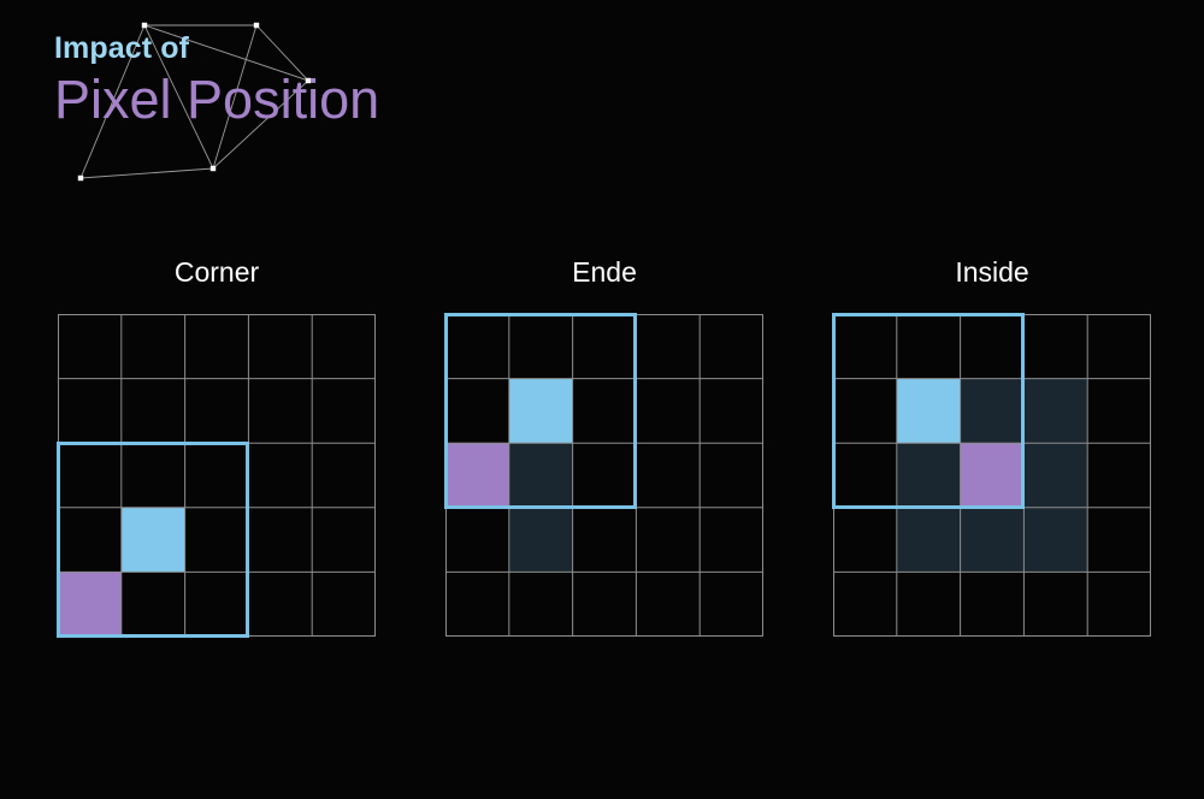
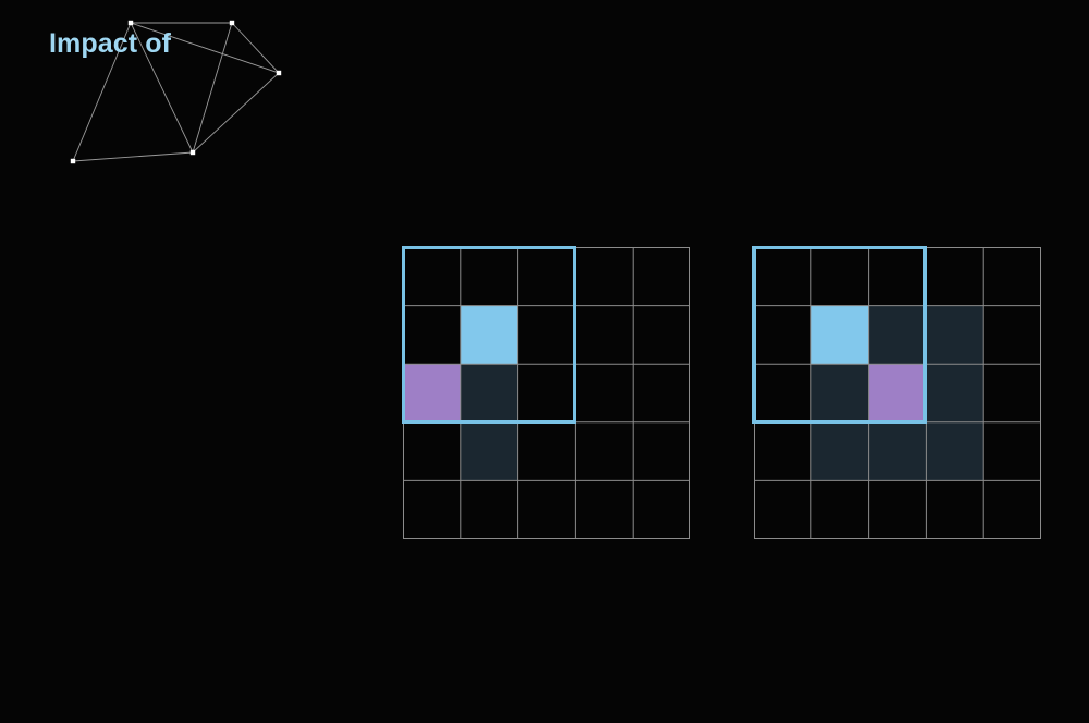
  Impact of
- Pixel Position
- Corner
- Ende
- Inside
